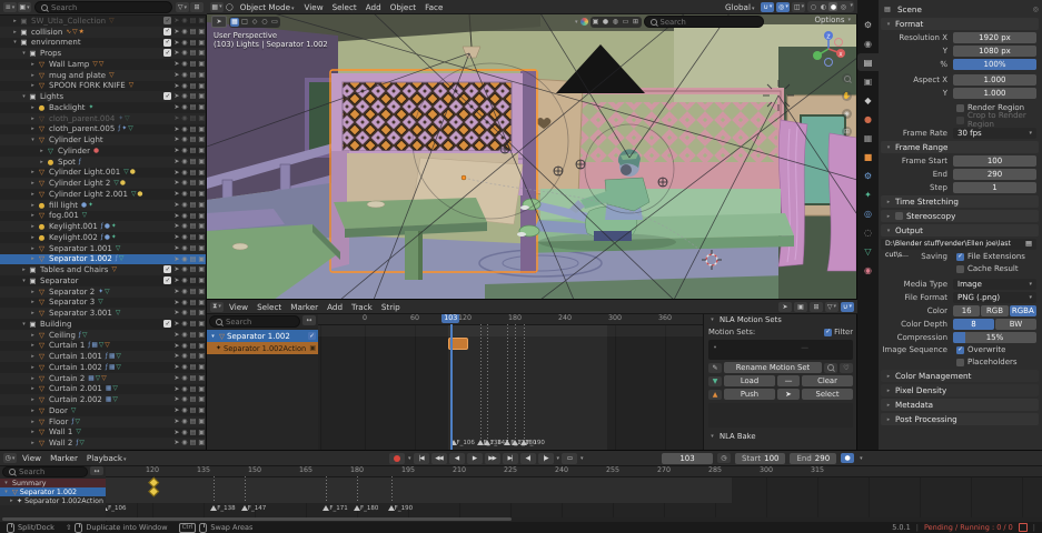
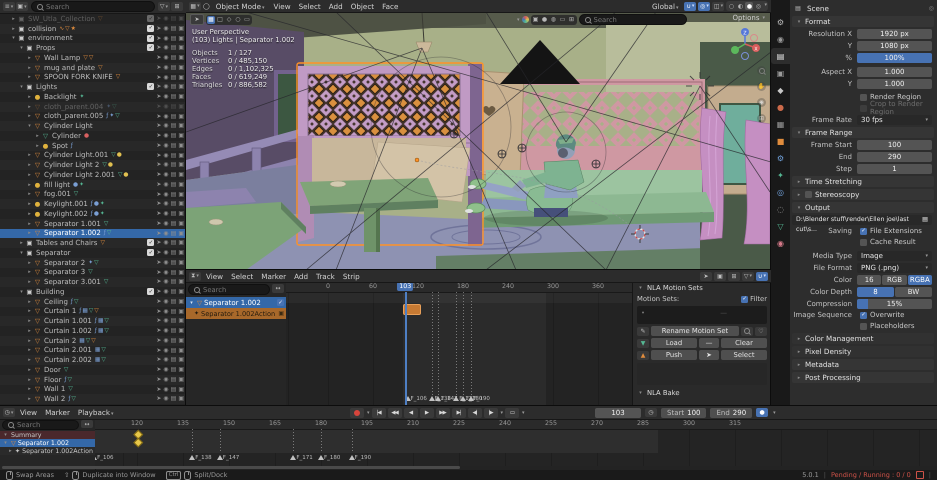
  Search
  ▣
  collision
  ▣
  environment
  ▣
  Props
  ▽
  Wall Lamp
  ▽
  SPOON FORK KNIFE
  ▣
  Lights
  ●
  Backlight
  ▽
  cloth_parent.004
  ▽
  cloth_parent.005
  ▽
  Cylinder Light
  ▽
  Cylinder
  ●
  Spot
  ▽
  Cylinder Light.001
  ▽
  Cylinder Light 2
  ▽
  Cylinder Light 2.001
  ●
  fill light
  ▽
  fog.001
  ●
  Keylight.001
  ●
  Keylight.002
  ▽
  Separator 1.001
  ▽
  Separator 1.002
  ▣
  Tables and Chairs
  ▽
  Separator 2
  ▽
  Separator 3
  ▽
  Separator 3.001
  ▣
  Building
  ▽
  Ceiling
  ▽
  Curtain 1
  ▽
  Curtain 1.001
  ▽
  Curtain 1.002
  ▽
  Curtain 2
  ▽
  Curtain 2.001
  ▽
  Curtain 2.002
  ▽
  Door
  ▽
  Floor
  ▽
  Wall 1
  ▽
  Wall 2
  Object Mode
  View
  Select
  Add
  Object
  Face
  Global
  Search
  Options
  User Perspective
  (103) Lights | Separator 1.002
+ Objects
+ 1 / 127
+ Vertices
+ 0 / 485,150
+ Edges
+ 0 / 1,102,325
+ Faces
+ 0 / 619,249
+ Triangles
+ 0 / 886,582
  View
  Select
  Marker
  Add
  Track
  Strip
  Search
  ▽
  Separator 1.002
  Separator 1.002Action
  NLA Motion Sets
  Motion Sets:
  Filter
  •
  Rename Motion Set
  Load
  —
  Clear
  Push
  ➤
  Select
  NLA Bake
  ⚙
  ◉
  ▤
  ▣
  ◆
  ●
  ▦
  ■
  ⚙
  ✦
  ◎
  ◌
  ▽
  ◉
  Scene
  Format
  Resolution X
  1920 px
  Y
  1080 px
  %
  100%
  Aspect X
  1.000
  Y
  1.000
  Render Region
  Crop to Render Region
  Frame Rate
  30 fps
  Frame Range
  Frame Start
  100
  End
  290
  Step
  1
  Time Stretching
  Stereoscopy
  Output
  Saving
  File Extensions
  Cache Result
  Media Type
  Image
  File Format
  PNG (.png)
  Color
  16
  RGB
  RGBA
  Color Depth
  8
  BW
  Compression
  15%
  Image Sequence
  Overwrite
  Placeholders
  Color Management
  Pixel Density
  Metadata
  Post Processing
  View
  Marker
  Playback
  103
  Start
  100
  End
  290
  Search
- Split/Dock
+ Swap Areas
  ⇧
  Duplicate into Window
- Swap Areas
+ Split/Dock
  5.0.1
  |
  Pending / Running : 0 / 0
  |
